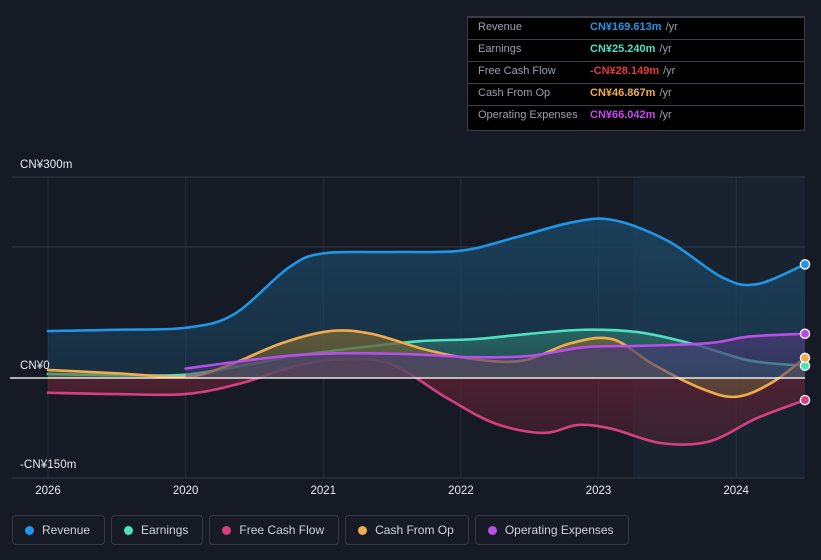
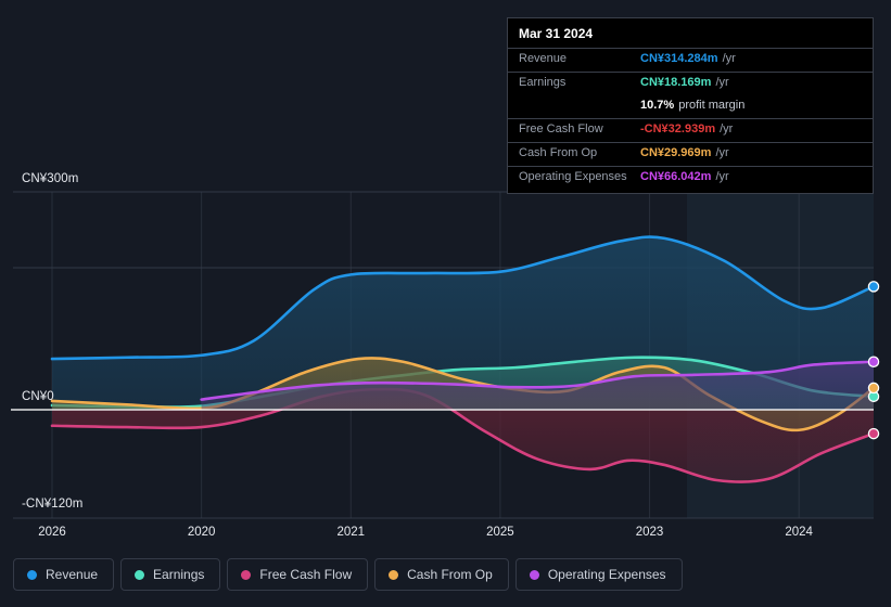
  CN¥300m
  CN¥0
- -CN¥150m
+ -CN¥120m
  2026
  2020
  2021
- 2022
+ 2025
  2023
  2024
+ Mar 31 2024
  Revenue
- CN¥169.613m /yr
+ CN¥314.284m /yr
  Earnings
- CN¥25.240m /yr
+ CN¥18.169m /yr
+ 10.7% profit margin
  Free Cash Flow
- -CN¥28.149m /yr
+ -CN¥32.939m /yr
  Cash From Op
- CN¥46.867m /yr
+ CN¥29.969m /yr
  Operating Expenses
  CN¥66.042m /yr
  Revenue
  Earnings
  Free Cash Flow
  Cash From Op
  Operating Expenses
